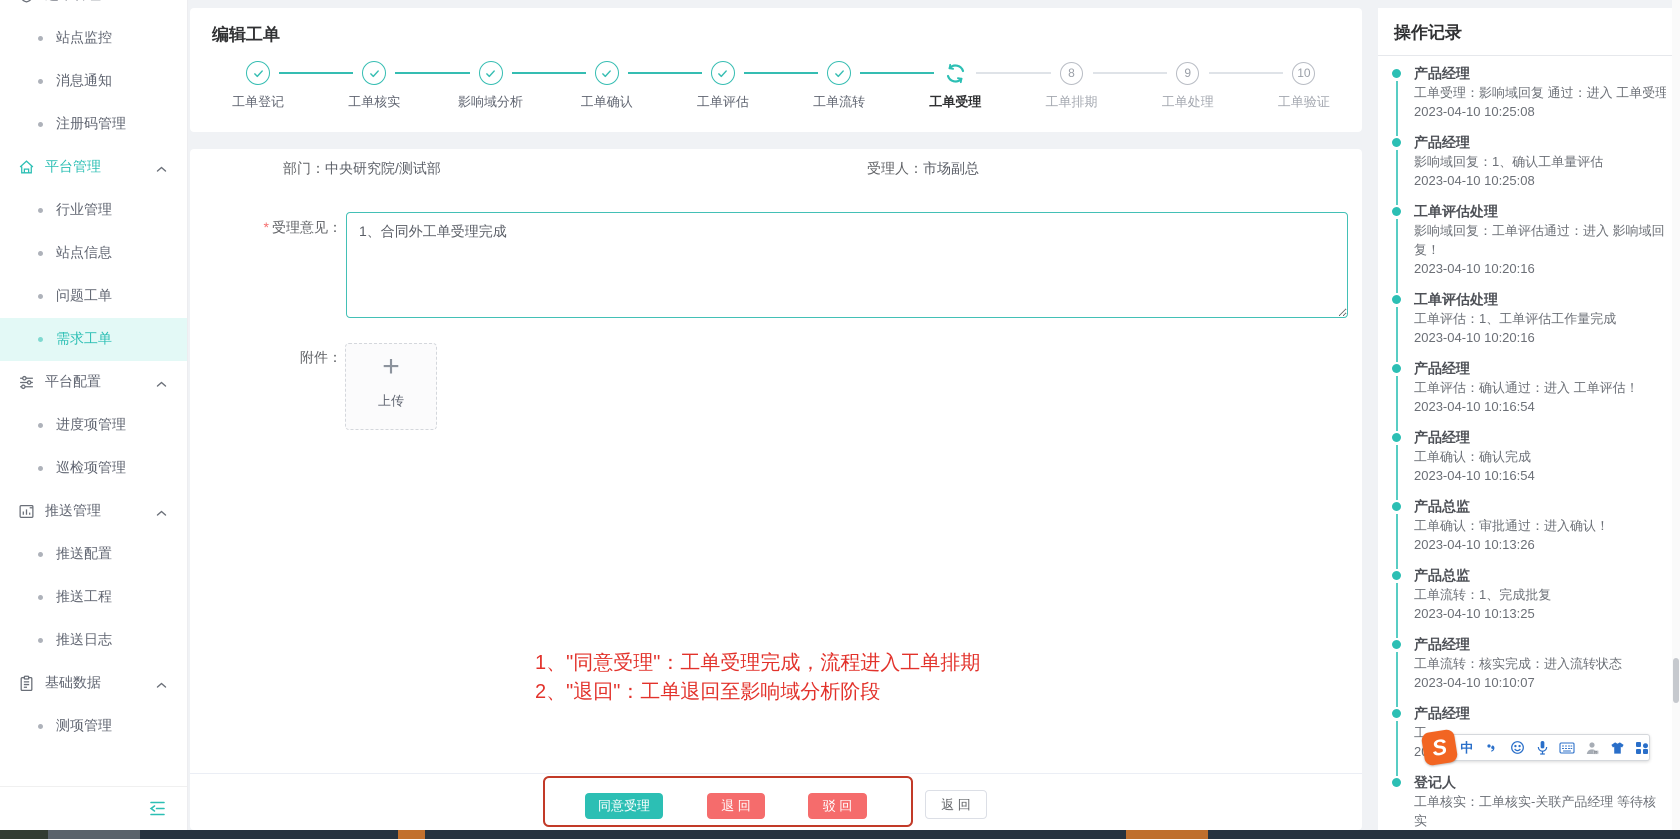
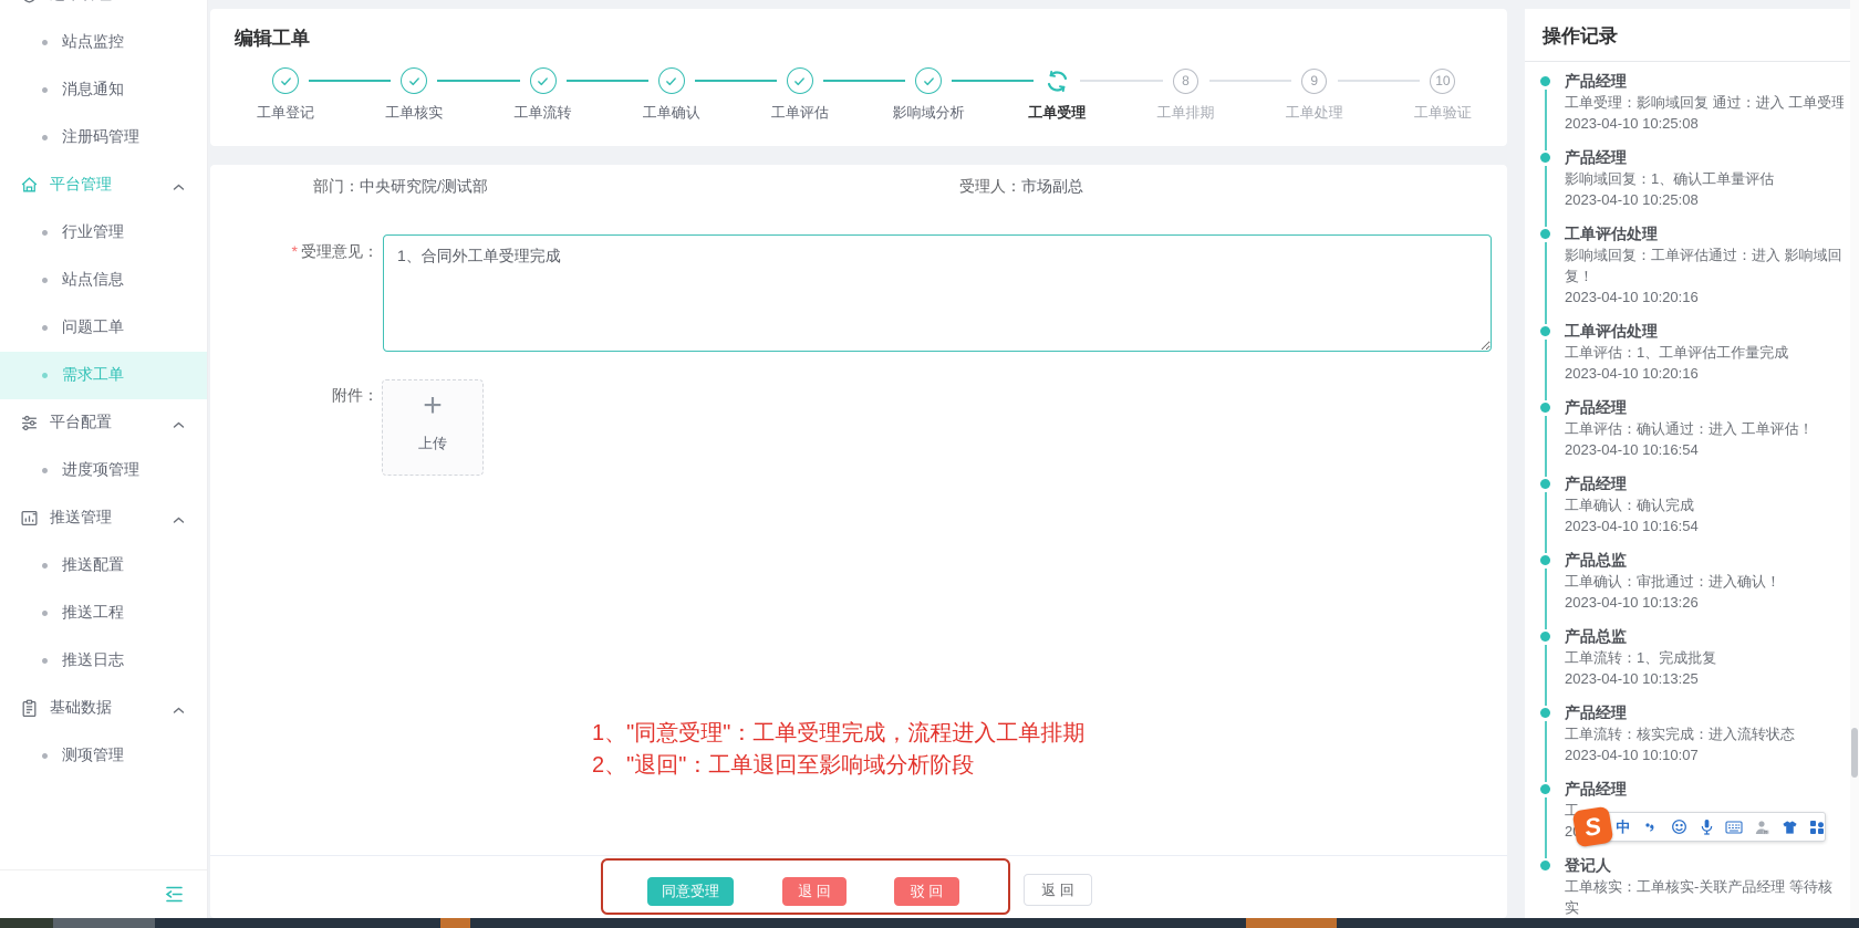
  站点监控
  消息通知
  注册码管理
  平台管理
  行业管理
  站点信息
  问题工单
  需求工单
  平台配置
  进度项管理
- 巡检项管理
  推送管理
  推送配置
  推送工程
  推送日志
  基础数据
  测项管理
  编辑工单
  工单登记
  工单核实
- 影响域分析
+ 工单流转
  工单确认
  工单评估
- 工单流转
+ 影响域分析
  工单受理
  8
  工单排期
  9
  工单处理
  10
  工单验证
  部门：中央研究院/测试部
  受理人：市场副总
  * 受理意见：
  1、合同外工单受理完成
  附件：
  +
  上传
  1、"同意受理"：工单受理完成，流程进入工单排期
  2、"退回"：工单退回至影响域分析阶段
  同意受理
  退 回
  驳 回
  返 回
  操作记录
  产品经理
  工单受理：影响域回复 通过：进入 工单受理
  2023-04-10 10:25:08
  产品经理
  影响域回复：1、确认工单量评估
  2023-04-10 10:25:08
  工单评估处理
  影响域回复：工单评估通过：进入 影响域回复！
  2023-04-10 10:20:16
  工单评估处理
  工单评估：1、工单评估工作量完成
  2023-04-10 10:20:16
  产品经理
  工单评估：确认通过：进入 工单评估！
  2023-04-10 10:16:54
  产品经理
  工单确认：确认完成
  2023-04-10 10:16:54
  产品总监
  工单确认：审批通过：进入确认！
  2023-04-10 10:13:26
  产品总监
  工单流转：1、完成批复
  2023-04-10 10:13:25
  产品经理
  工单流转：核实完成：进入流转状态
  2023-04-10 10:10:07
  产品经理
  工
  登记人
  工单核实：工单核实-关联产品经理 等待核实
  中
